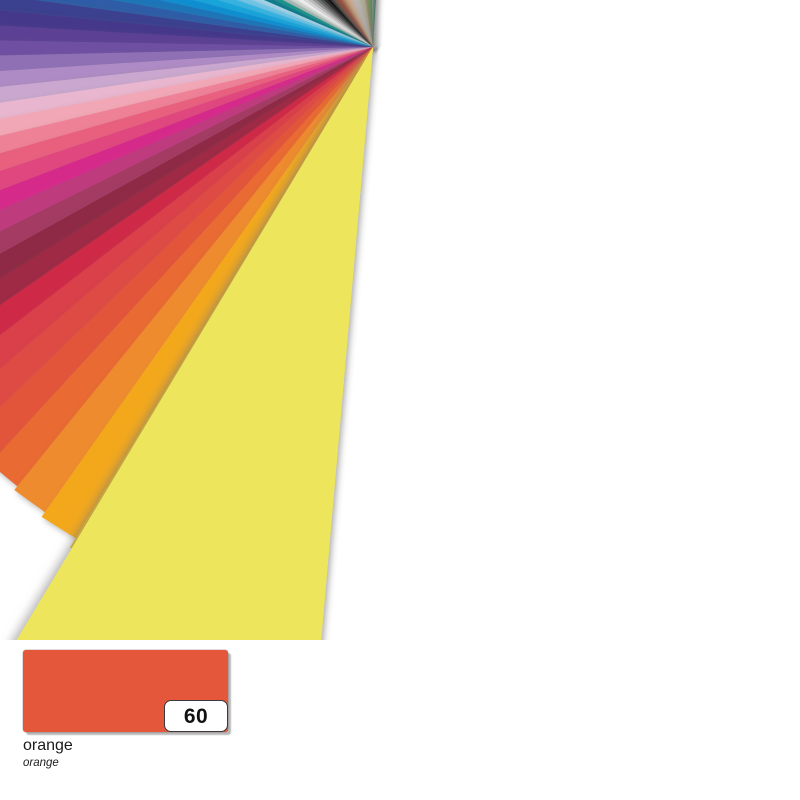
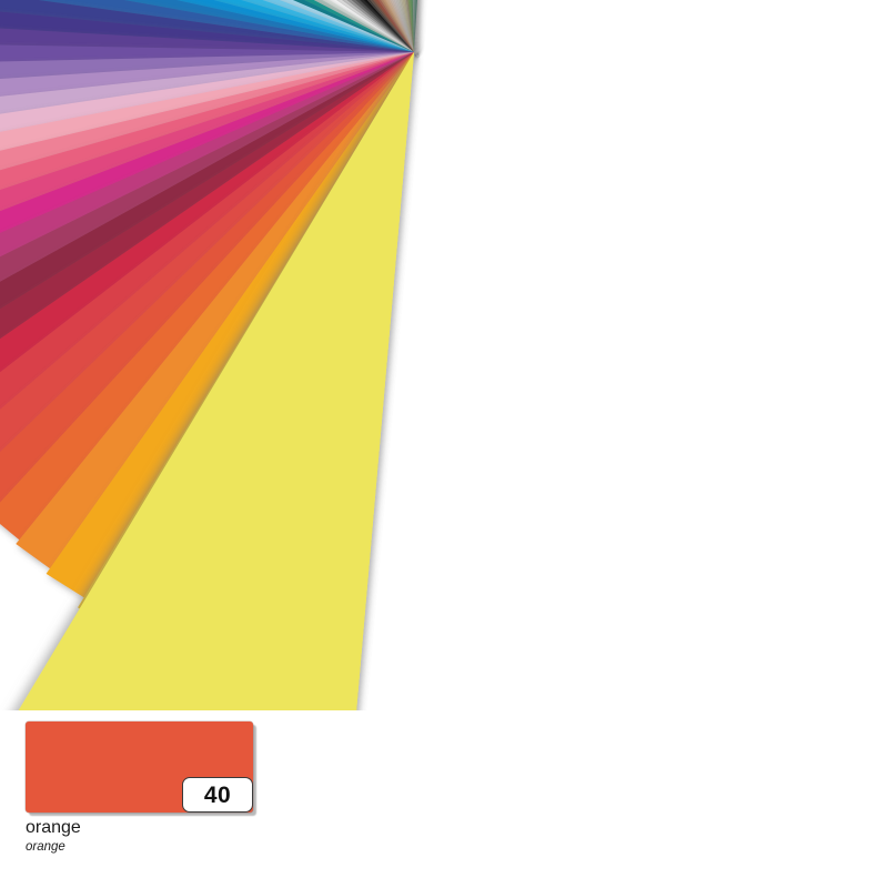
- 60
+ 40
  orange
  orange
